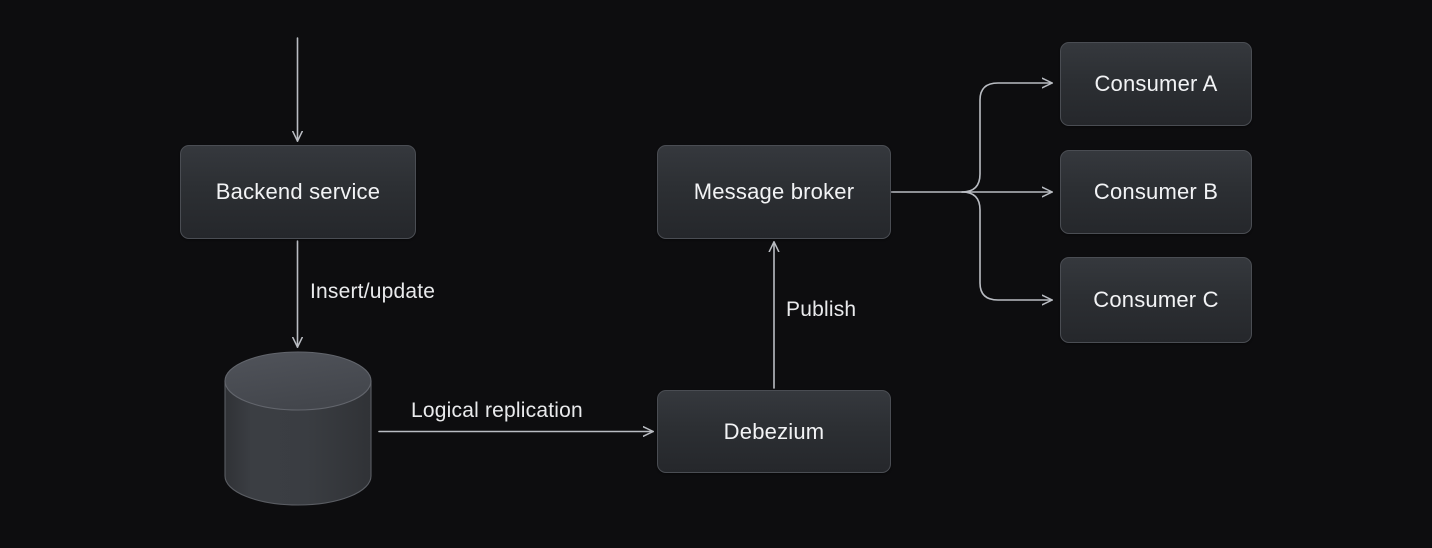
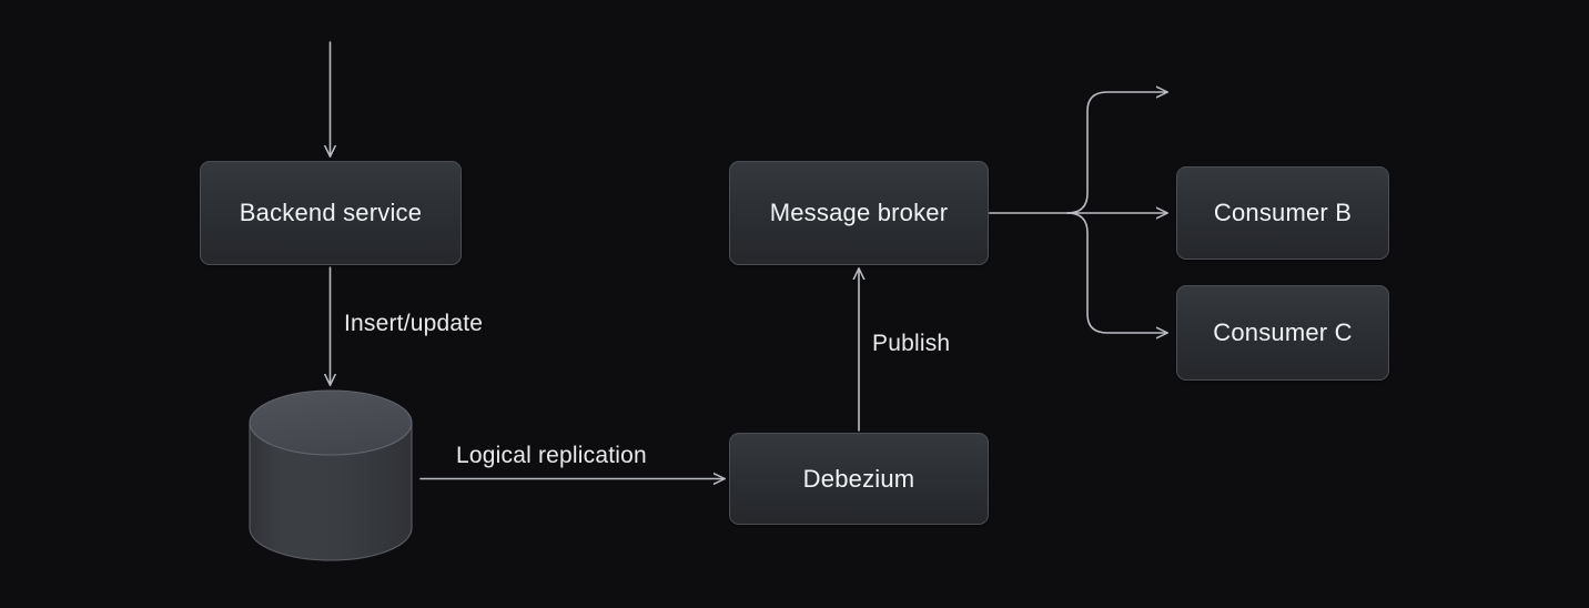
  Backend service
  Message broker
  Debezium
- Consumer A
  Consumer B
  Consumer C
  Insert/update
  Logical replication
  Publish
